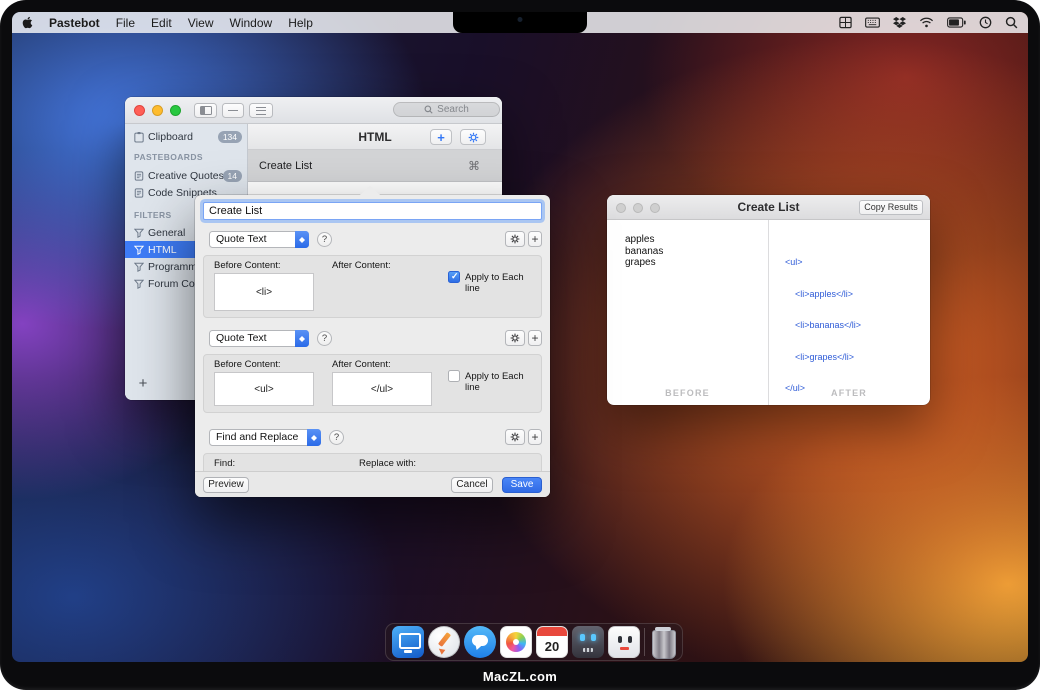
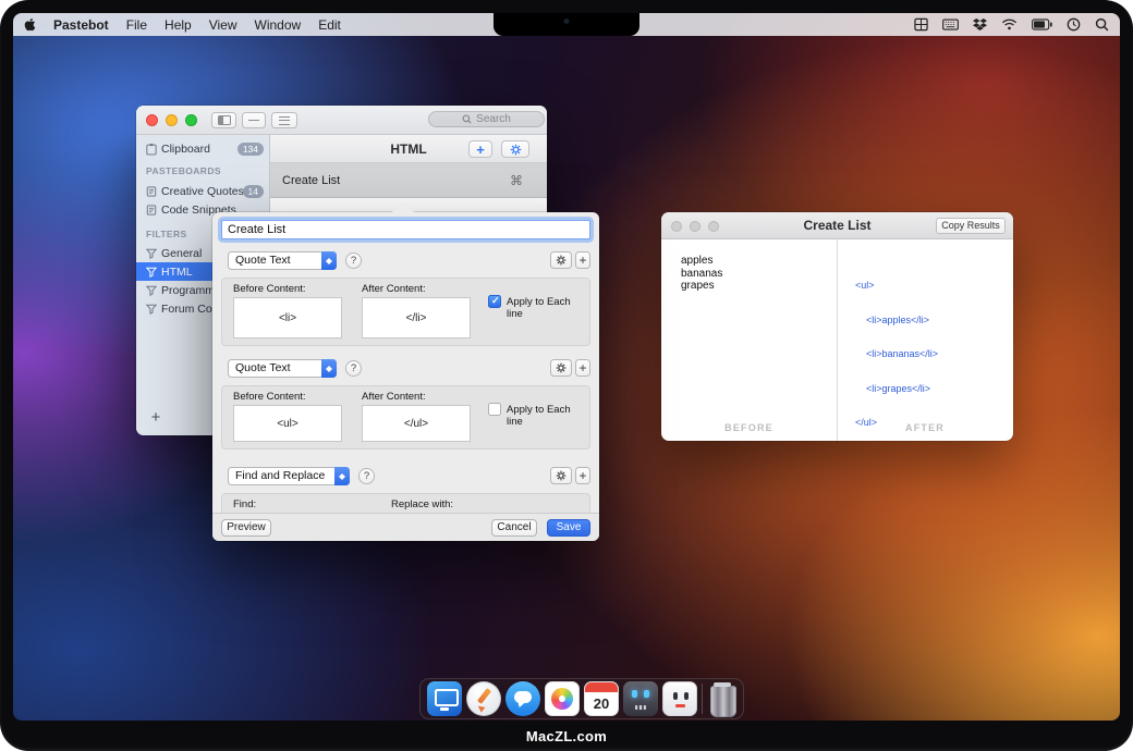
  Pastebot
  File
- Edit
+ Help
  View
  Window
- Help
+ Edit
  Search
  Clipboard
  134
  PASTEBOARDS
  Creative Quotes
  14
  Code Snippets
  FILTERS
  General
  HTML
  Programm
  Forum Co
  +
  HTML
  +
  Create List
  ⌘
  Create List
  Copy Results
  apples
  bananas
  grapes
  <ul>
  <li>apples</li>
  <li>bananas</li>
  <li>grapes</li>
  </ul>
  BEFORE
  AFTER
  Create List
  Quote Text
  ?
  +
  Before Content:
  <li>
  After Content:
+ </li>
  Apply to Each line
  Quote Text
  ?
  +
  Before Content:
  <ul>
  After Content:
  </ul>
  Apply to Each line
  Find and Replace
  ?
  +
  Find:
  Replace with:
  Preview
  Cancel
  Save
  20
  MacZL.com
